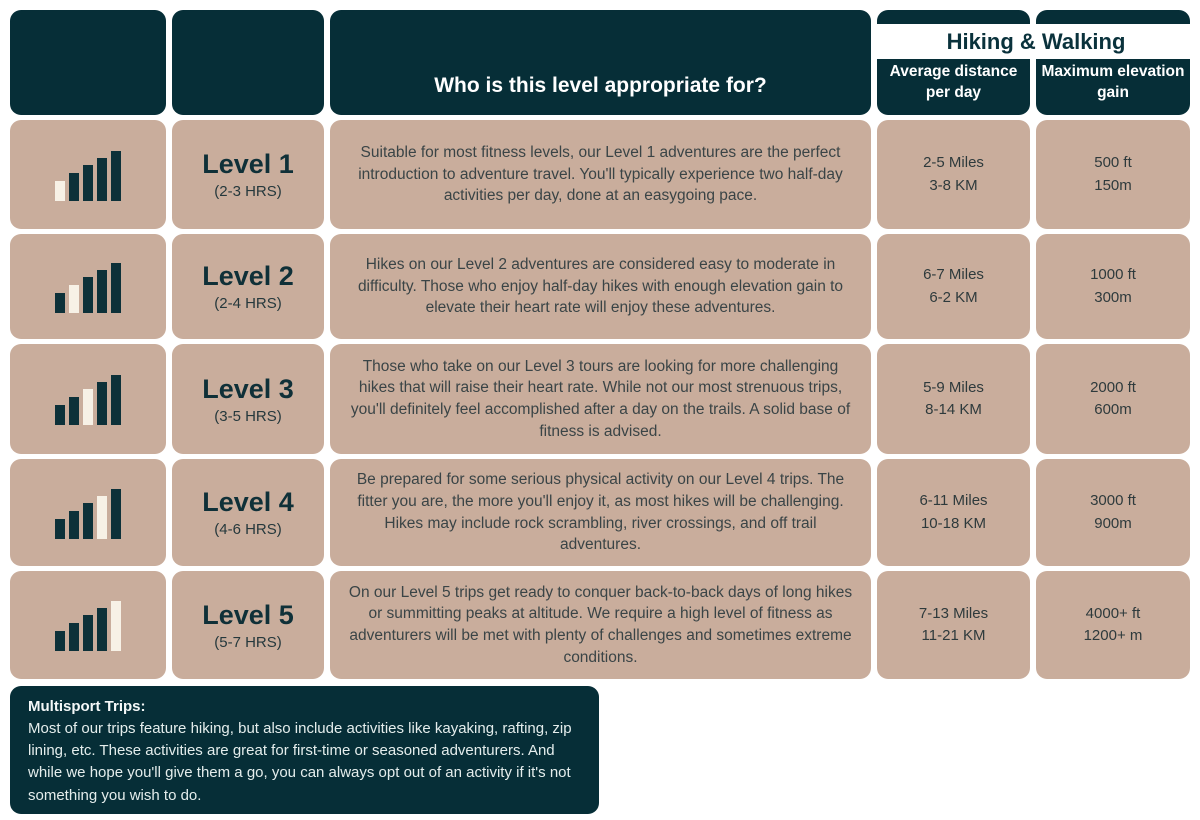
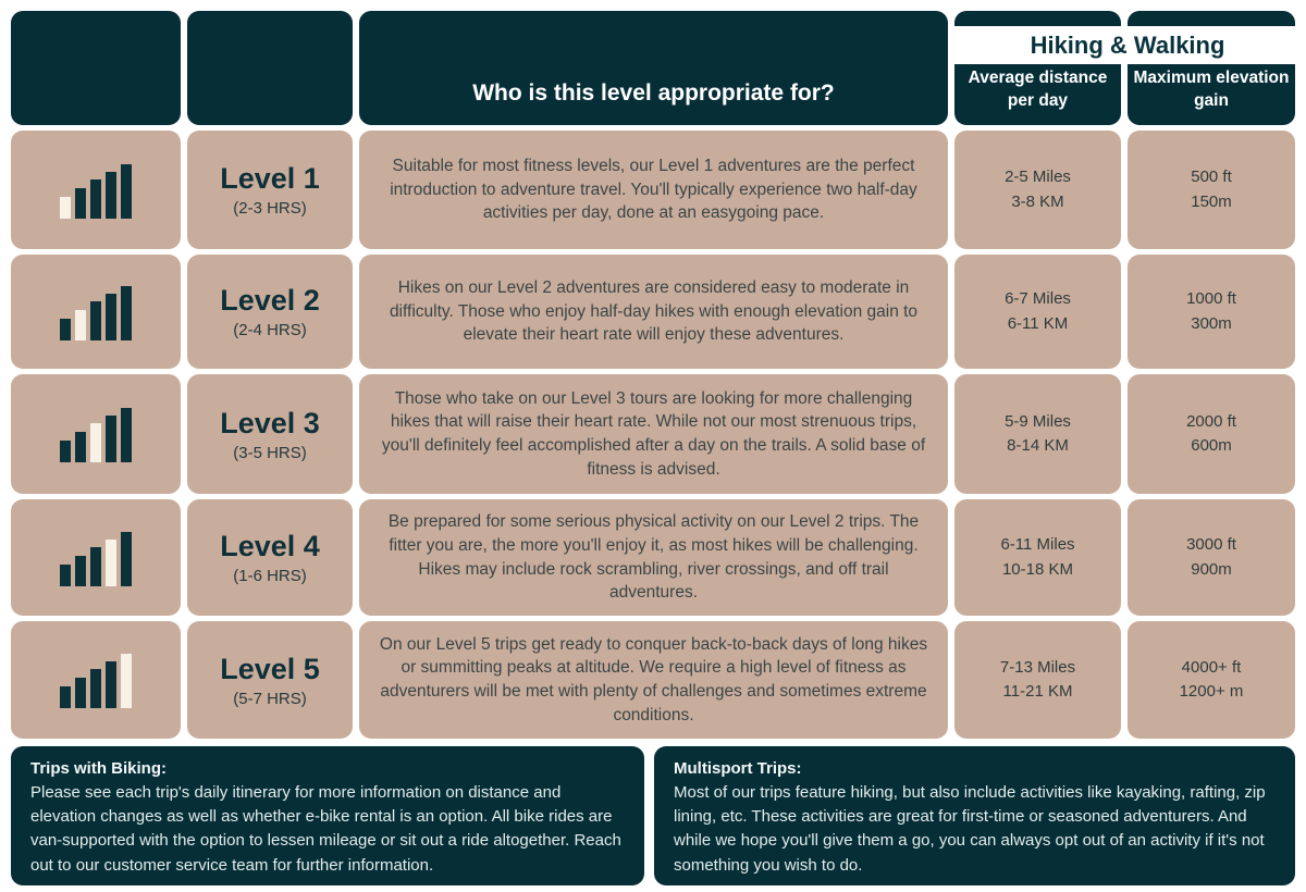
  Who is this level appropriate for?
  Average distance per day
  Maximum elevation gain
  Level 1
  (2-3 HRS)
  Suitable for most fitness levels, our Level 1 adventures are the perfect introduction to adventure travel. You'll typically experience two half-day activities per day, done at an easygoing pace.
  2-5 Miles
  3-8 KM
  500 ft
  150m
  Level 2
  (2-4 HRS)
  Hikes on our Level 2 adventures are considered easy to moderate in difficulty. Those who enjoy half-day hikes with enough elevation gain to elevate their heart rate will enjoy these adventures.
  6-7 Miles
- 6-2 KM
+ 6-11 KM
  1000 ft
  300m
  Level 3
  (3-5 HRS)
  Those who take on our Level 3 tours are looking for more challenging hikes that will raise their heart rate. While not our most strenuous trips, you'll definitely feel accomplished after a day on the trails. A solid base of fitness is advised.
  5-9 Miles
  8-14 KM
  2000 ft
  600m
  Level 4
- (4-6 HRS)
+ (1-6 HRS)
- Be prepared for some serious physical activity on our Level 4 trips. The fitter you are, the more you'll enjoy it, as most hikes will be challenging. Hikes may include rock scrambling, river crossings, and off trail adventures.
+ Be prepared for some serious physical activity on our Level 2 trips. The fitter you are, the more you'll enjoy it, as most hikes will be challenging. Hikes may include rock scrambling, river crossings, and off trail adventures.
  6-11 Miles
  10-18 KM
  3000 ft
  900m
  Level 5
  (5-7 HRS)
  On our Level 5 trips get ready to conquer back-to-back days of long hikes or summitting peaks at altitude. We require a high level of fitness as adventurers will be met with plenty of challenges and sometimes extreme conditions.
  7-13 Miles
  11-21 KM
  4000+ ft
  1200+ m
  Hiking & Walking
+ Trips with Biking:
+ Please see each trip's daily itinerary for more information on distance and elevation changes as well as whether e-bike rental is an option. All bike rides are van-supported with the option to lessen mileage or sit out a ride altogether. Reach out to our customer service team for further information.
  Multisport Trips:
  Most of our trips feature hiking, but also include activities like kayaking, rafting, zip lining, etc. These activities are great for first-time or seasoned adventurers. And while we hope you'll give them a go, you can always opt out of an activity if it's not something you wish to do.
